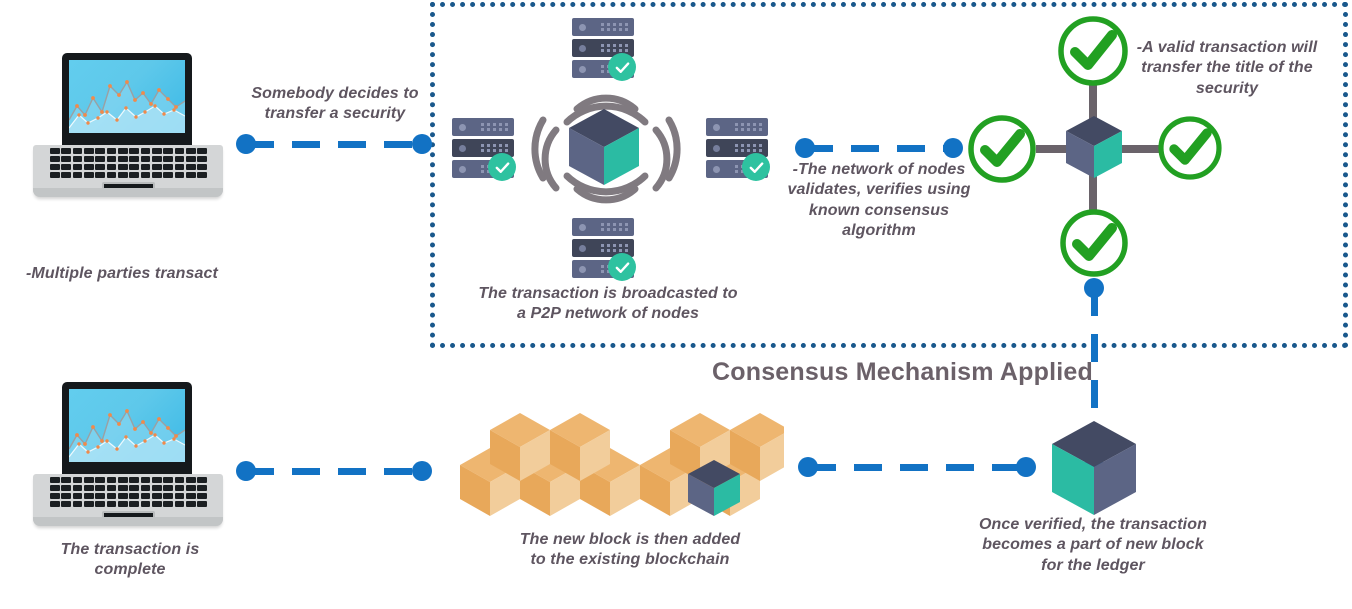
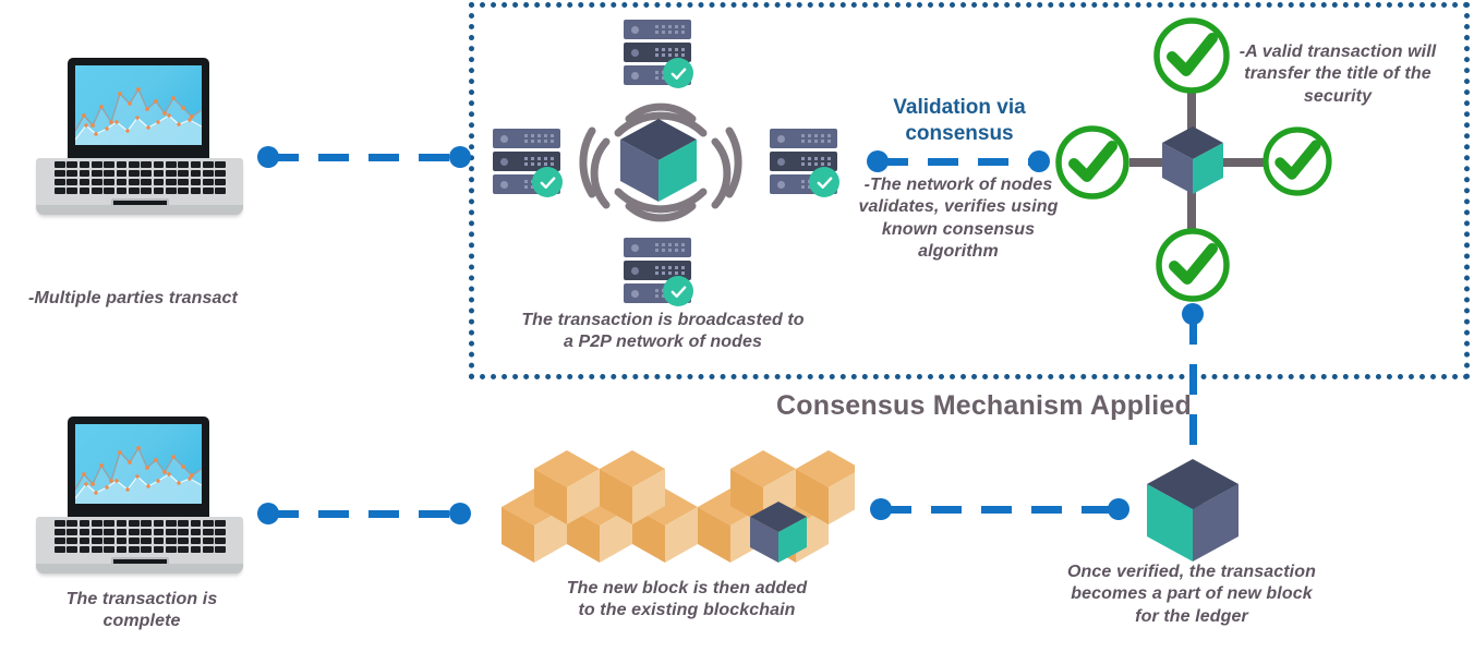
  -Multiple parties transact
- Somebody decides to
- transfer a security
  The transaction is broadcasted to
  a P2P network of nodes
+ Validation via
+ consensus
  -The network of nodes
  validates, verifies using
  known consensus
  algorithm
  -A valid transaction will
  transfer the title of the
  security
  Consensus Mechanism Applied
  The transaction is
  complete
  The new block is then added
  to the existing blockchain
  Once verified, the transaction
  becomes a part of new block
  for the ledger
